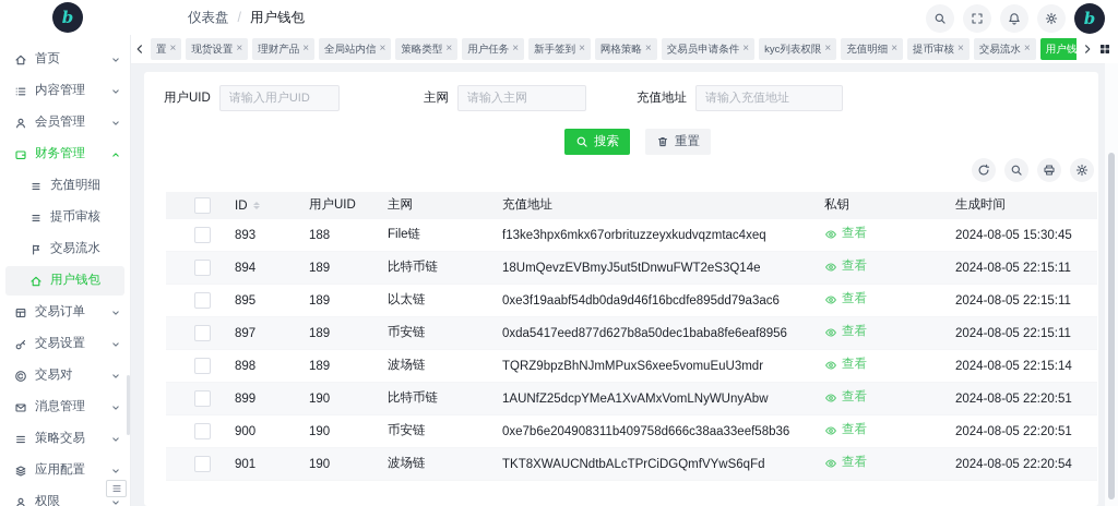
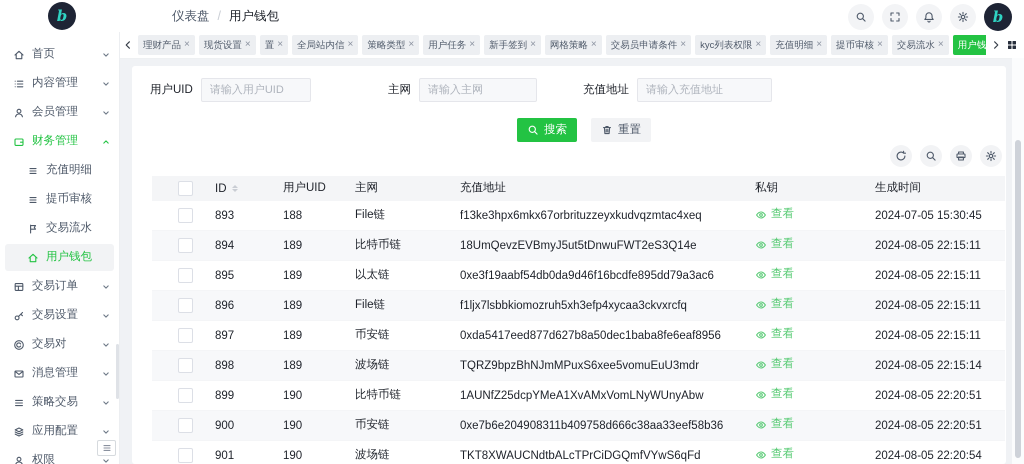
  b
  仪表盘
  /
  用户钱包
  b
  首页
  内容管理
  会员管理
  财务管理
  充值明细
  提币审核
  交易流水
  用户钱包
  交易订单
  交易设置
  交易对
  消息管理
  策略交易
  应用配置
  权限
- 置
+ 理财产品
  ×
  现货设置
  ×
- 理财产品
+ 置
  ×
  全局站内信
  ×
  策略类型
  ×
  用户任务
  ×
  新手签到
  ×
  网格策略
  ×
  交易员申请条件
  ×
  kyc列表权限
  ×
  充值明细
  ×
  提币审核
  ×
  交易流水
  ×
  用户钱
  用户UID
  请输入用户UID
  主网
  请输入主网
  充值地址
  请输入充值地址
  搜索
  重置
  	ID	用户UID	主网	充值地址	私钥	生成时间
- 	893	188	File链	f13ke3hpx6mkx67orbrituzzeyxkudvqzmtac4xeq	查看	2024-08-05 15:30:45
+ 	893	188	File链	f13ke3hpx6mkx67orbrituzzeyxkudvqzmtac4xeq	查看	2024-07-05 15:30:45
  	894	189	比特币链	18UmQevzEVBmyJ5ut5tDnwuFWT2eS3Q14e	查看	2024-08-05 22:15:11
  	895	189	以太链	0xe3f19aabf54db0da9d46f16bcdfe895dd79a3ac6	查看	2024-08-05 22:15:11
+ 	896	189	File链	f1ljx7lsbbkiomozruh5xh3efp4xycaa3ckvxrcfq	查看	2024-08-05 22:15:11
  	897	189	币安链	0xda5417eed877d627b8a50dec1baba8fe6eaf8956	查看	2024-08-05 22:15:11
  	898	189	波场链	TQRZ9bpzBhNJmMPuxS6xee5vomuEuU3mdr	查看	2024-08-05 22:15:14
  	899	190	比特币链	1AUNfZ25dcpYMeA1XvAMxVomLNyWUnyAbw	查看	2024-08-05 22:20:51
  	900	190	币安链	0xe7b6e204908311b409758d666c38aa33eef58b36	查看	2024-08-05 22:20:51
  	901	190	波场链	TKT8XWAUCNdtbALcTPrCiDGQmfVYwS6qFd	查看	2024-08-05 22:20:54
